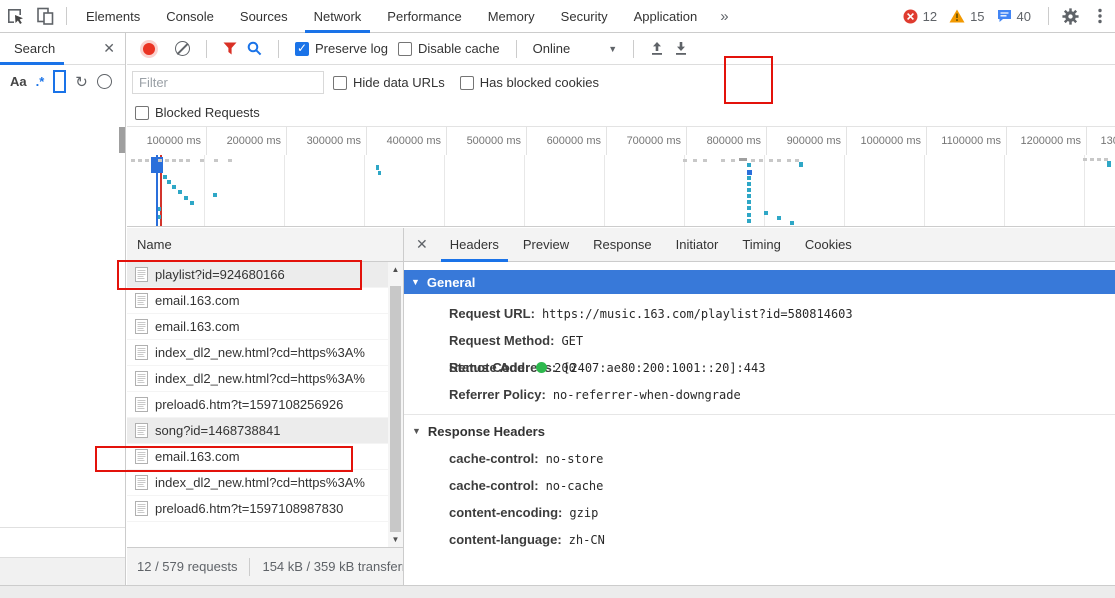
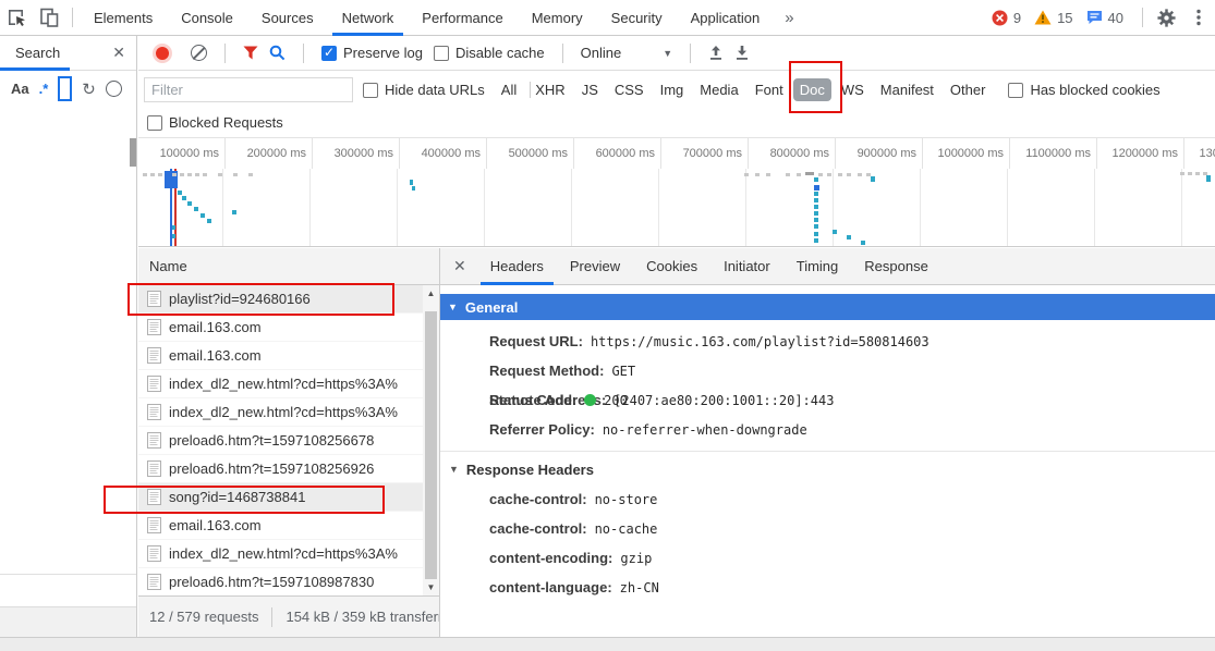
  Elements
  Console
  Sources
  Network
  Performance
  Memory
  Security
  Application
  »
- 12
+ 9
  15
  40
  Search
  ✕
  Aa
  .*
  ↻
  Preserve log
  Disable cache
  Online
  ▼
  Filter
  Hide data URLs
+ All
+ XHR
+ JS
+ CSS
+ Img
+ Media
+ Font
+ Doc
+ WS
+ Manifest
+ Other
  Has blocked cookies
  Blocked Requests
  100000 ms
  200000 ms
  300000 ms
  400000 ms
  500000 ms
  600000 ms
  700000 ms
  800000 ms
  900000 ms
  1000000 ms
  1100000 ms
  1200000 ms
  Name
  playlist?id=924680166
  email.163.com
  email.163.com
  index_dl2_new.html?cd=https%3A%
  index_dl2_new.html?cd=https%3A%
+ preload6.htm?t=1597108256678
  preload6.htm?t=1597108256926
  song?id=1468738841
  email.163.com
  index_dl2_new.html?cd=https%3A%
  preload6.htm?t=1597108987830
  ▲
  ▼
  12 / 579 requests
  154 kB / 359 kB transfer
  ✕
  Headers
  Preview
- Response
+ Cookies
  Initiator
  Timing
- Cookies
+ Response
  ▼
  General
  Request URL:
  https://music.163.com/playlist?id=580814603
  Request Method:
  GET
  Status Code:
  200
  Remote Addres:
  [2407:ae80:200:1001::20]:443
  Referrer Policy:
  no-referrer-when-downgrade
  ▼
  Response Headers
  cache-control:
  no-store
  cache-control:
  no-cache
  content-encoding:
  gzip
  content-language:
  zh-CN
